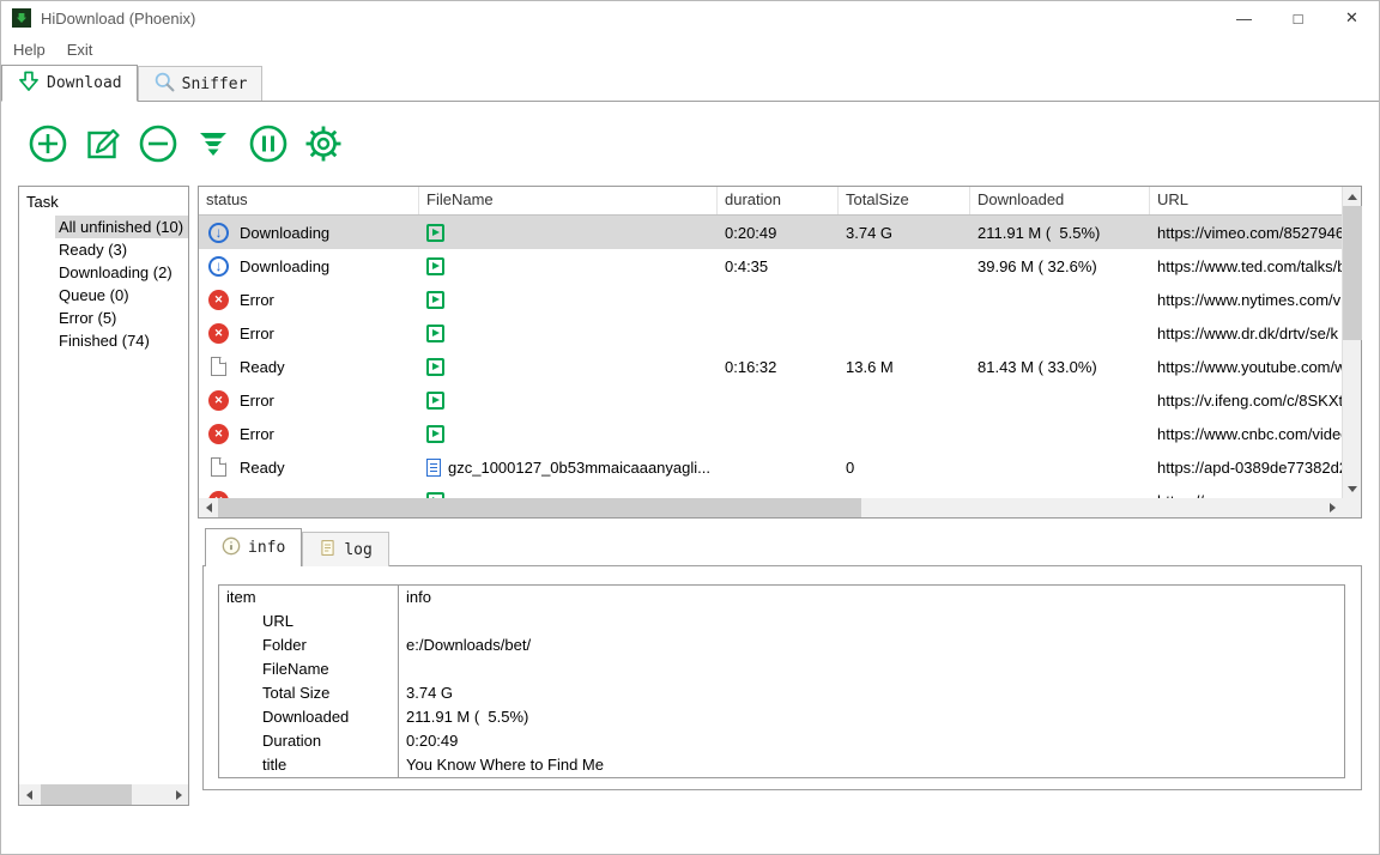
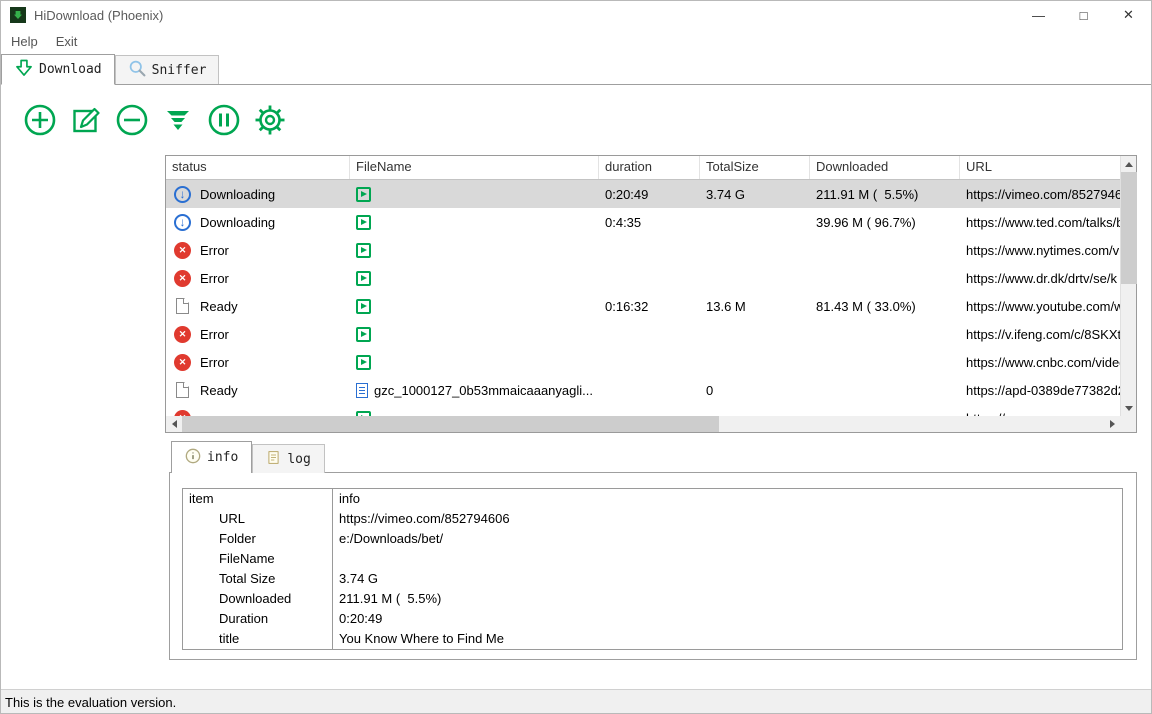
  HiDownload (Phoenix)
  —
  □
  ✕
  Help
  Exit
  Download
  Sniffer
- Task
- All unfinished (10)
- Ready (3)
- Downloading (2)
- Queue (0)
- Error (5)
- Finished (74)
  status
  FileName
  duration
  TotalSize
  Downloaded
  URL
  Downloading
  0:20:49
  3.74 G
  211.91 M ( 5.5%)
  https://vimeo.com/8527946
  Downloading
  0:4:35
- 39.96 M ( 32.6%)
+ 39.96 M ( 96.7%)
  https://www.ted.com/talks/
  Error
  https://www.nytimes.com/v
  Error
  https://www.dr.dk/drtv/se/k
  Ready
  0:16:32
  13.6 M
  81.43 M ( 33.0%)
  https://www.youtube.com/w
  Error
  https://v.ifeng.com/c/8SKX
  Error
  https://www.cnbc.com/vide
  Ready
  gzc_1000127_0b53mmaicaaanyagli...
  0
  https://apd-0389de77382d
  info
  log
  item
  info
  URL
+ https://vimeo.com/852794606
  Folder
  e:/Downloads/bet/
  FileName
  Total Size
  3.74 G
  Downloaded
  211.91 M ( 5.5%)
  Duration
  0:20:49
  title
  You Know Where to Find Me
+ This is the evaluation version.
